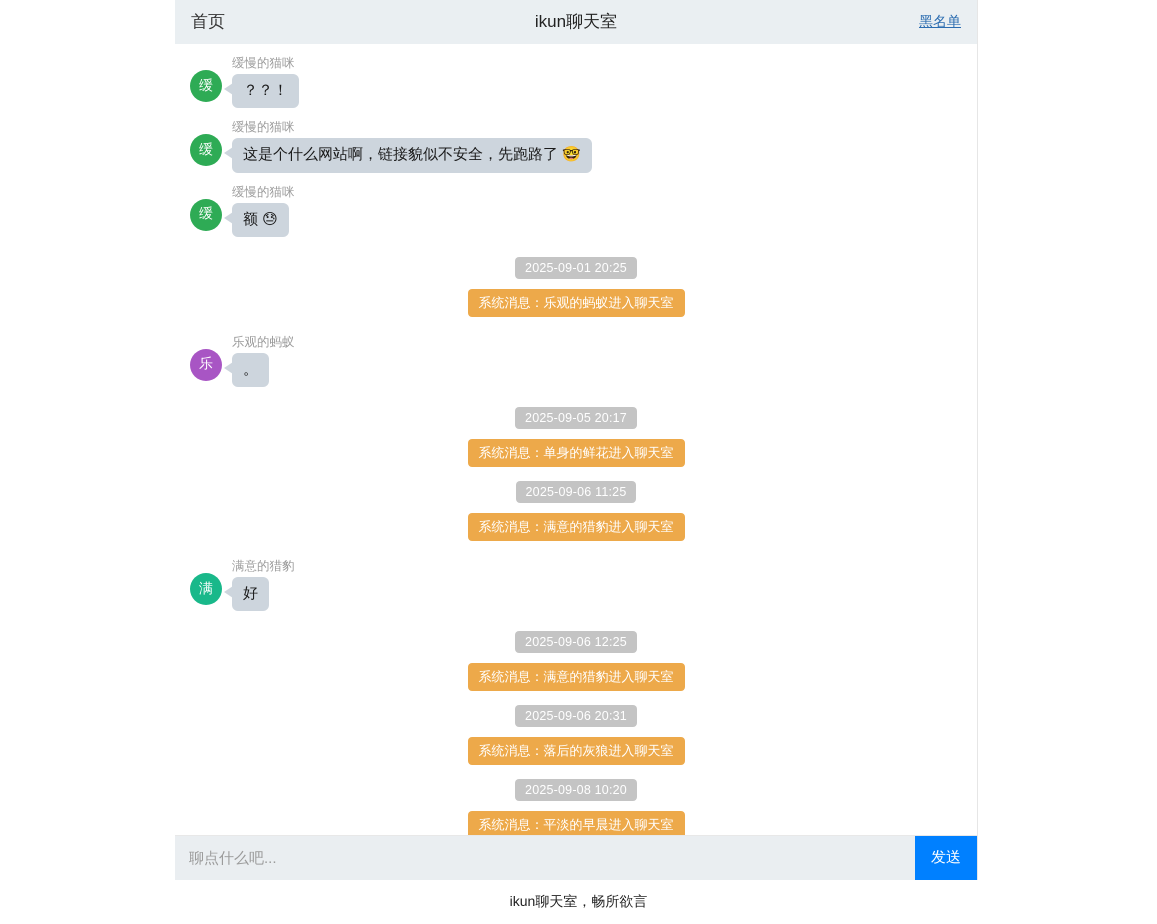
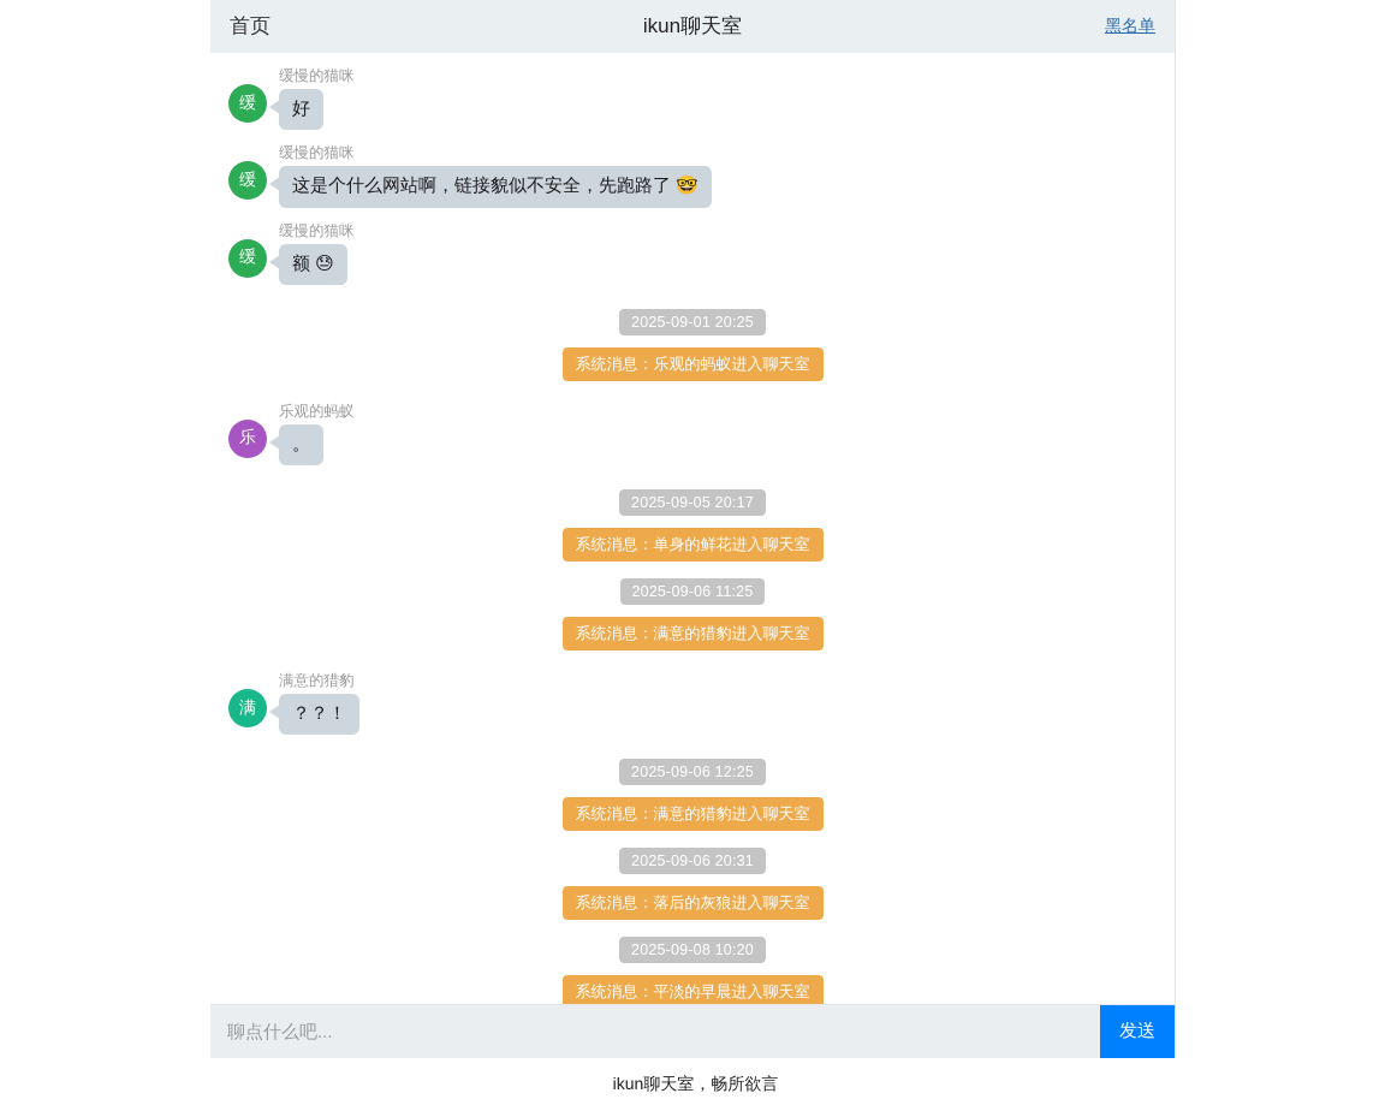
  首页
  ikun聊天室
  黑名单
  缓
  缓慢的猫咪
- ？？！
+ 好
  缓
  缓慢的猫咪
  这是个什么网站啊，链接貌似不安全，先跑路了 🤓
  缓
  缓慢的猫咪
  额 😓
  2025-09-01 20:25
  系统消息：乐观的蚂蚁进入聊天室
  乐
  乐观的蚂蚁
  。
  2025-09-05 20:17
  系统消息：单身的鲜花进入聊天室
  2025-09-06 11:25
  系统消息：满意的猎豹进入聊天室
  满
  满意的猎豹
- 好
+ ？？！
  2025-09-06 12:25
  系统消息：满意的猎豹进入聊天室
  2025-09-06 20:31
  系统消息：落后的灰狼进入聊天室
  2025-09-08 10:20
  系统消息：平淡的早晨进入聊天室
  聊点什么吧...
  发送
  ikun聊天室，畅所欲言
